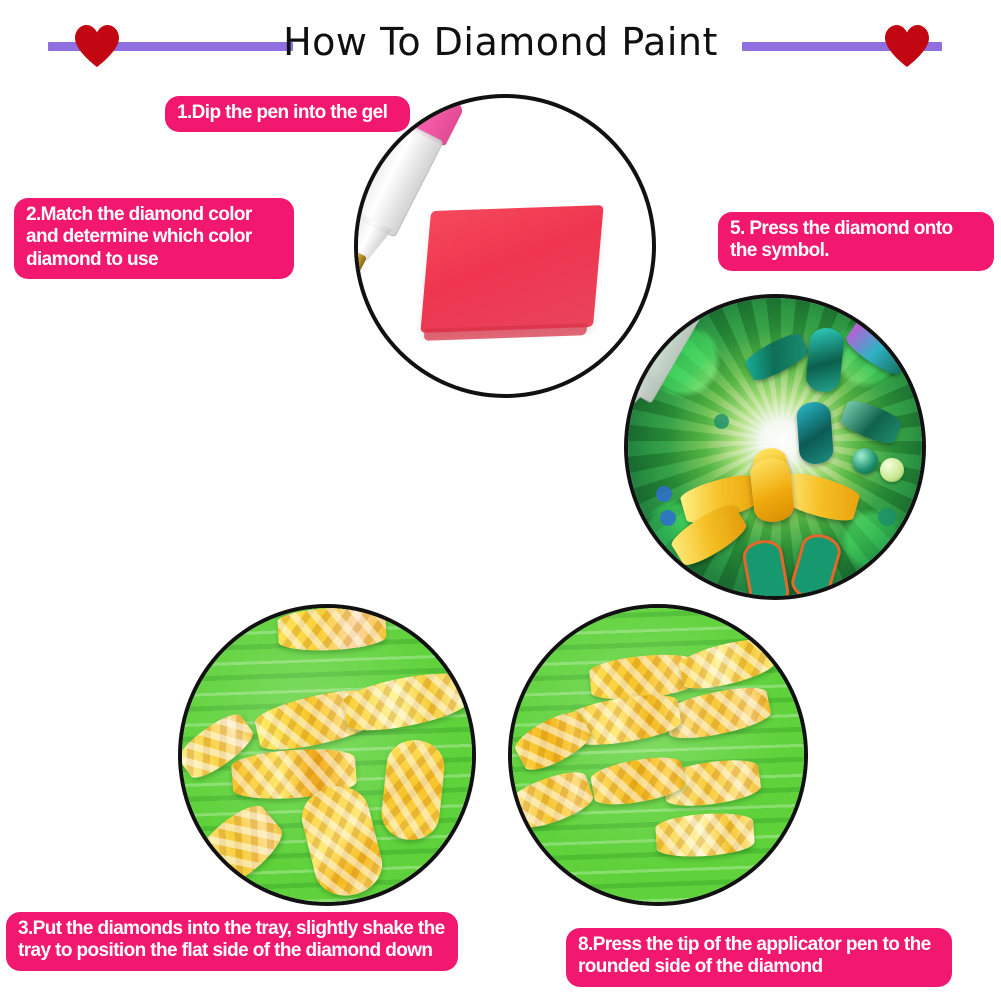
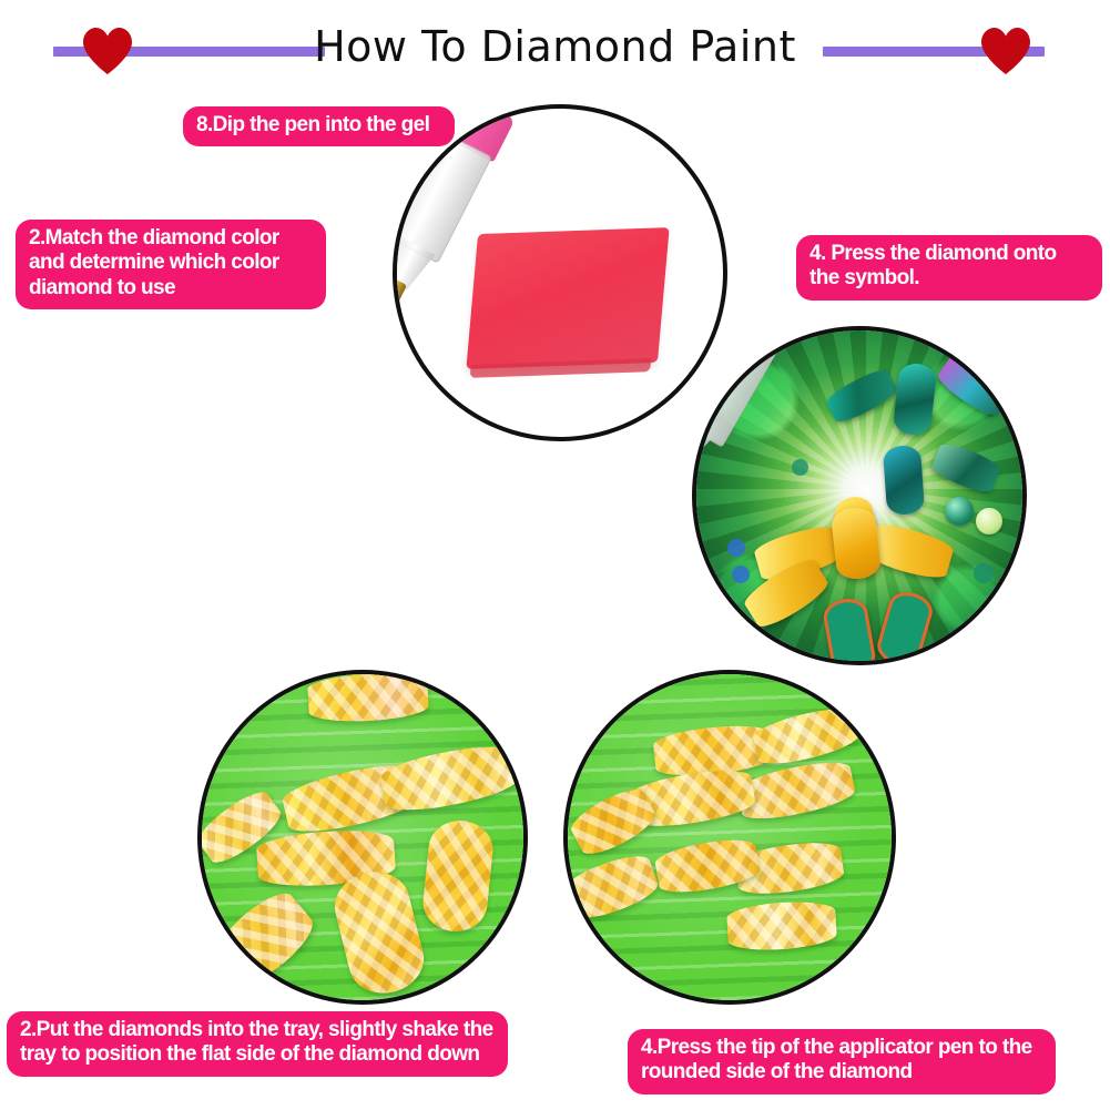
  How To Diamond Paint
- 1.Dip the pen into the gel
+ 8.Dip the pen into the gel
  2.Match the diamond color and determine which color diamond to use
- 5. Press the diamond onto the symbol.
+ 4. Press the diamond onto the symbol.
- 3.Put the diamonds into the tray, slightly shake the tray to position the flat side of the diamond down
+ 2.Put the diamonds into the tray, slightly shake the tray to position the flat side of the diamond down
- 8.Press the tip of the applicator pen to the rounded side of the diamond
+ 4.Press the tip of the applicator pen to the rounded side of the diamond
